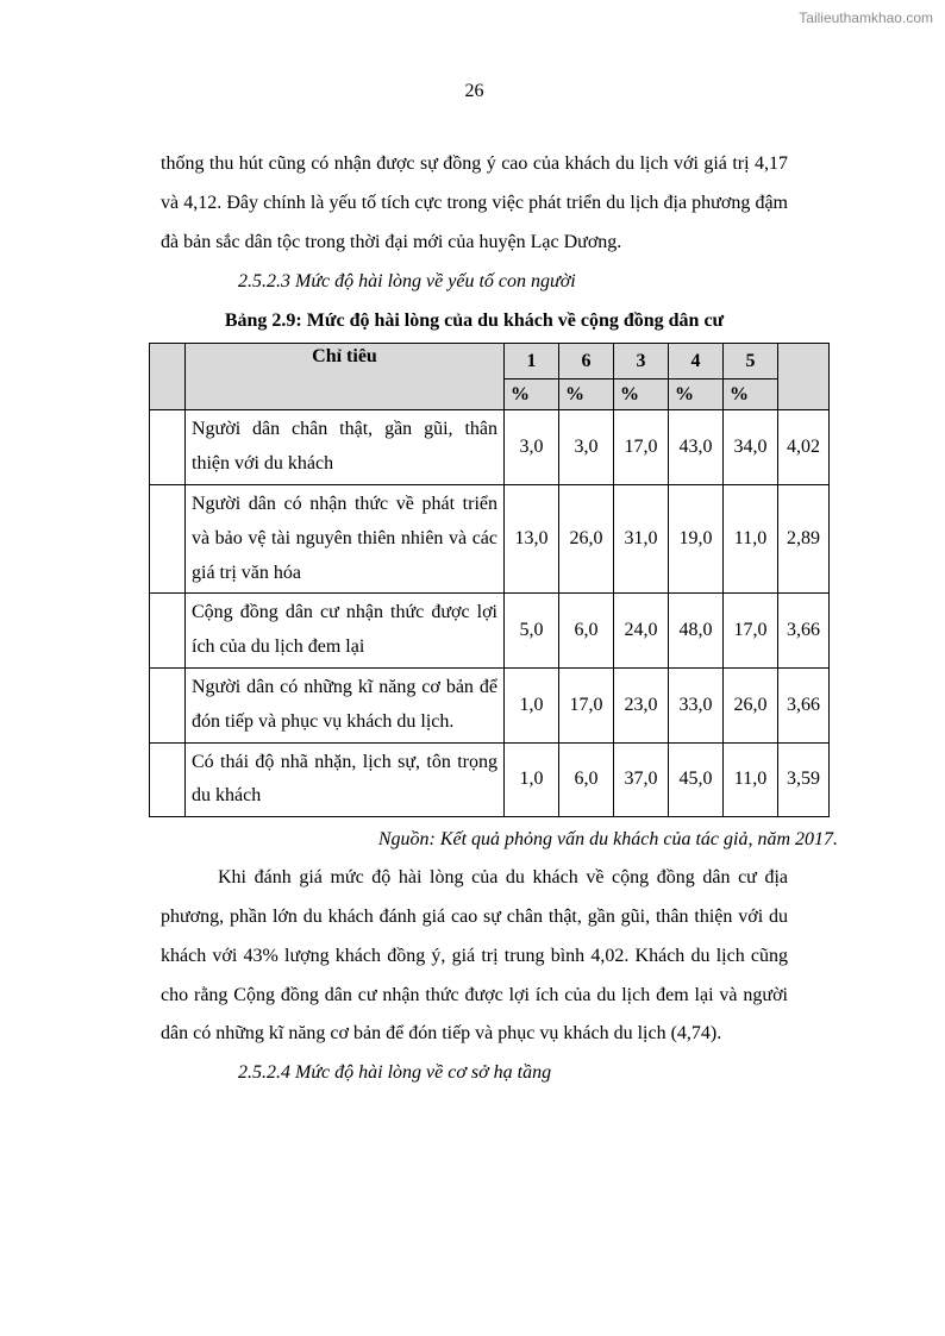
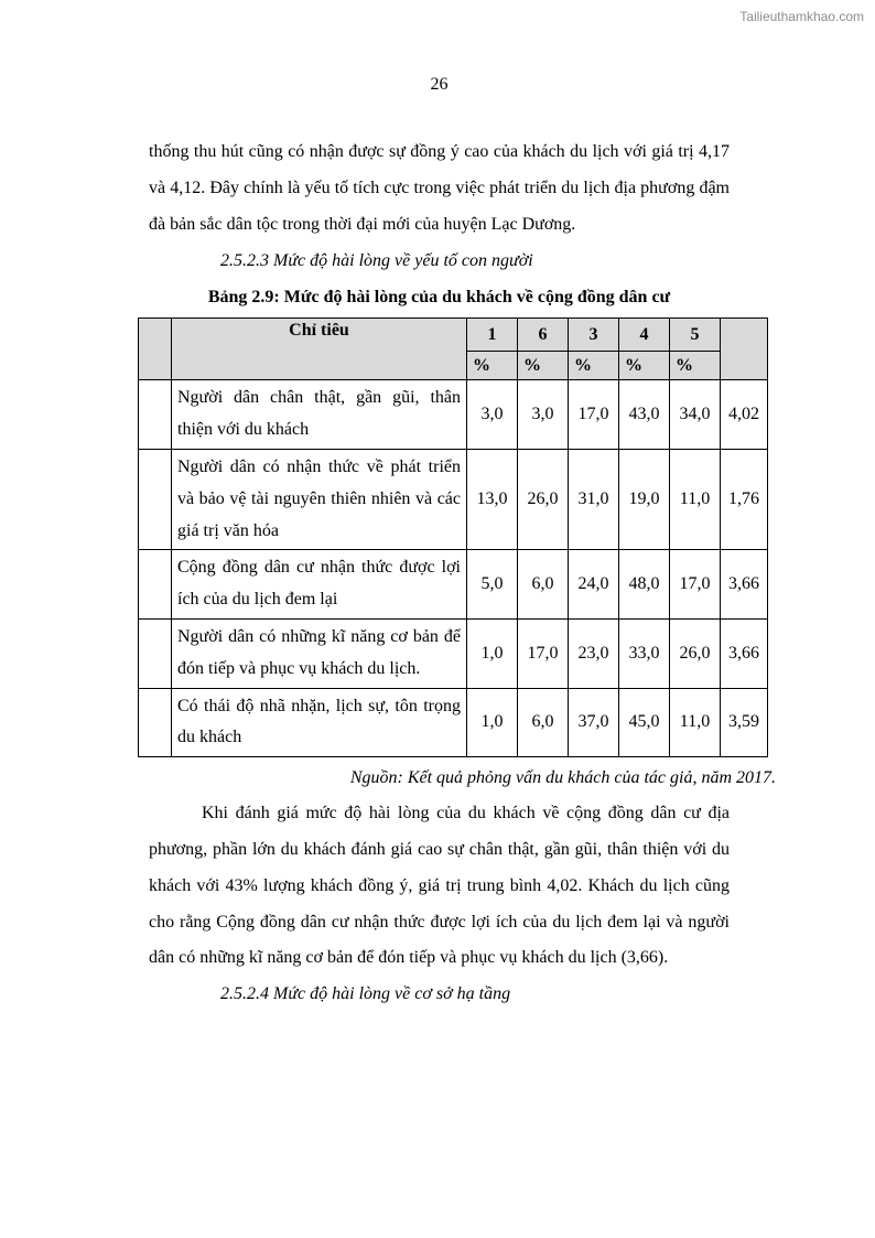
  Tailieuthamkhao.com
  26
  thống thu hút cũng có nhận được sự đồng ý cao của khách du lịch với giá trị 4,17 và 4,12. Đây chính là yếu tố tích cực trong việc phát triển du lịch địa phương đậm đà bản sắc dân tộc trong thời đại mới của huyện Lạc Dương.
  2.5.2.3 Mức độ hài lòng về yếu tố con người
  Bảng 2.9: Mức độ hài lòng của du khách về cộng đồng dân cư
  	Chỉ tiêu	1	6	3	4	5
  %	%	%	%	%
  	Người dân chân thật, gần gũi, thân thiện với du khách	3,0	3,0	17,0	43,0	34,0	4,02
- 	Người dân có nhận thức về phát triển và bảo vệ tài nguyên thiên nhiên và các giá trị văn hóa	13,0	26,0	31,0	19,0	11,0	2,89
+ 	Người dân có nhận thức về phát triển và bảo vệ tài nguyên thiên nhiên và các giá trị văn hóa	13,0	26,0	31,0	19,0	11,0	1,76
  	Cộng đồng dân cư nhận thức được lợi ích của du lịch đem lại	5,0	6,0	24,0	48,0	17,0	3,66
  	Người dân có những kĩ năng cơ bản để đón tiếp và phục vụ khách du lịch.	1,0	17,0	23,0	33,0	26,0	3,66
  	Có thái độ nhã nhặn, lịch sự, tôn trọng du khách	1,0	6,0	37,0	45,0	11,0	3,59
  Nguồn: Kết quả phỏng vấn du khách của tác giả, năm 2017.
- Khi đánh giá mức độ hài lòng của du khách về cộng đồng dân cư địa phương, phần lớn du khách đánh giá cao sự chân thật, gần gũi, thân thiện với du khách với 43% lượng khách đồng ý, giá trị trung bình 4,02. Khách du lịch cũng cho rằng Cộng đồng dân cư nhận thức được lợi ích của du lịch đem lại và người dân có những kĩ năng cơ bản để đón tiếp và phục vụ khách du lịch (4,74).
+ Khi đánh giá mức độ hài lòng của du khách về cộng đồng dân cư địa phương, phần lớn du khách đánh giá cao sự chân thật, gần gũi, thân thiện với du khách với 43% lượng khách đồng ý, giá trị trung bình 4,02. Khách du lịch cũng cho rằng Cộng đồng dân cư nhận thức được lợi ích của du lịch đem lại và người dân có những kĩ năng cơ bản để đón tiếp và phục vụ khách du lịch (3,66).
  2.5.2.4 Mức độ hài lòng về cơ sở hạ tầng
